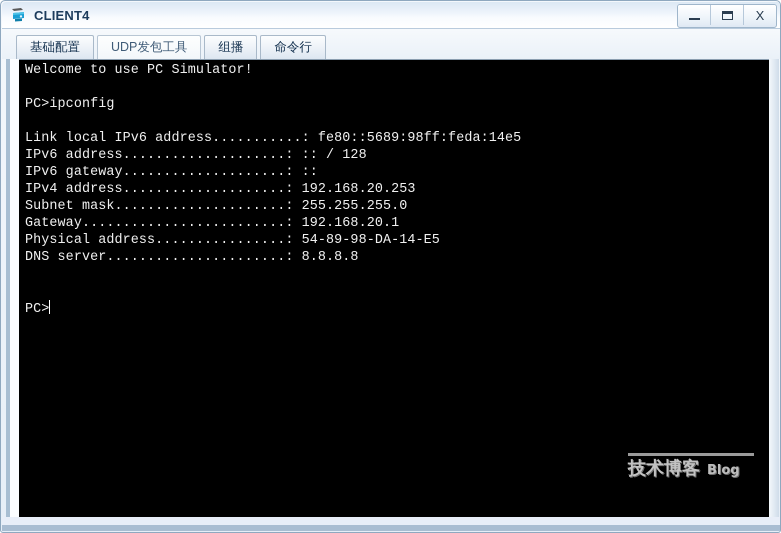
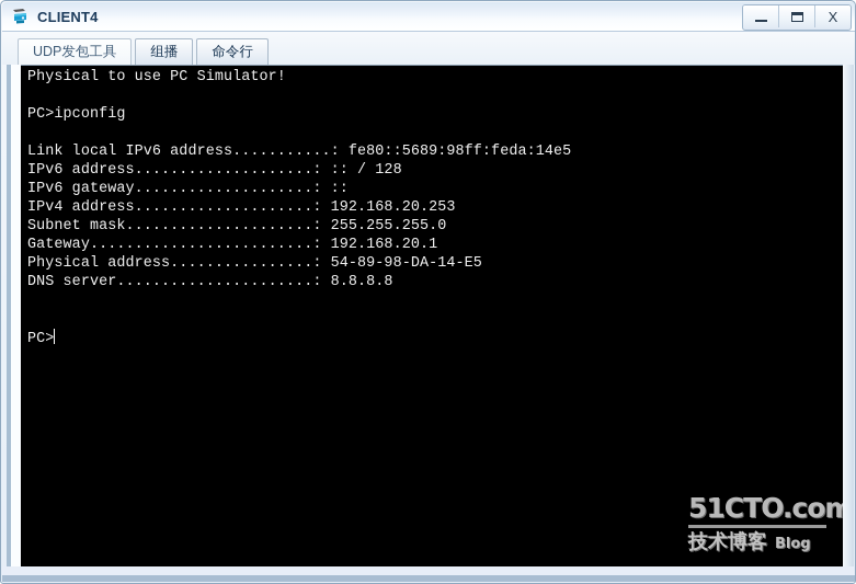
  CLIENT4
  X
- 基础配置
  UDP发包工具
  组播
  命令行
- Welcome to use PC Simulator! PC>ipconfig Link local IPv6 address...........: fe80::5689:98ff:feda:14e5
+ Physical to use PC Simulator! PC>ipconfig Link local IPv6 address...........: fe80::5689:98ff:feda:14e5
  IPv6 address....................: :: / 128
  IPv6 gateway....................: ::
  IPv4 address....................: 192.168.20.253
  Subnet mask.....................: 255.255.255.0
  Gateway.........................: 192.168.20.1
  Physical address................: 54-89-98-DA-14-E5
  DNS server......................: 8.8.8.8 PC>
+ 51CTO.com
  技术博客
  Blog
